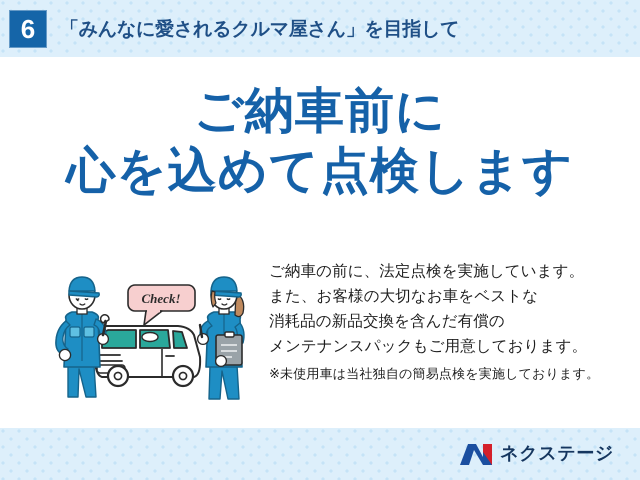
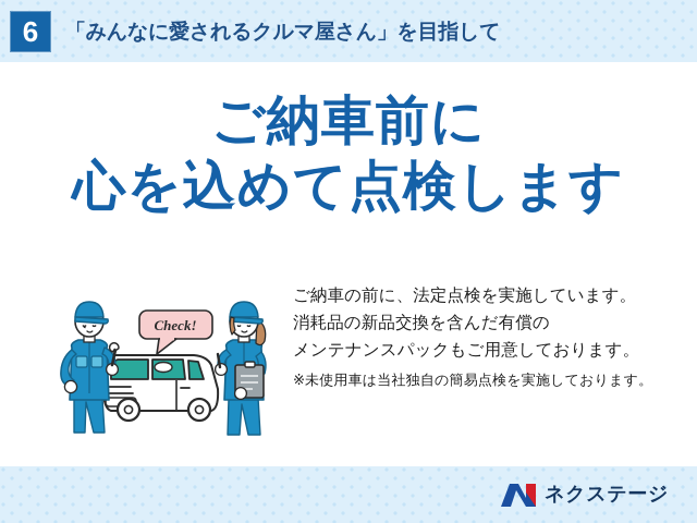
  6
  「みんなに愛されるクルマ屋さん」を目指して
  ご納車前に
  心を込めて点検します
  Check!
  ご納車の前に、法定点検を実施しています。
- また、お客様の大切なお車をベストな
  消耗品の新品交換を含んだ有償の
  メンテナンスパックもご用意しております。
  ※未使用車は当社独自の簡易点検を実施しております。
  ネクステージ
